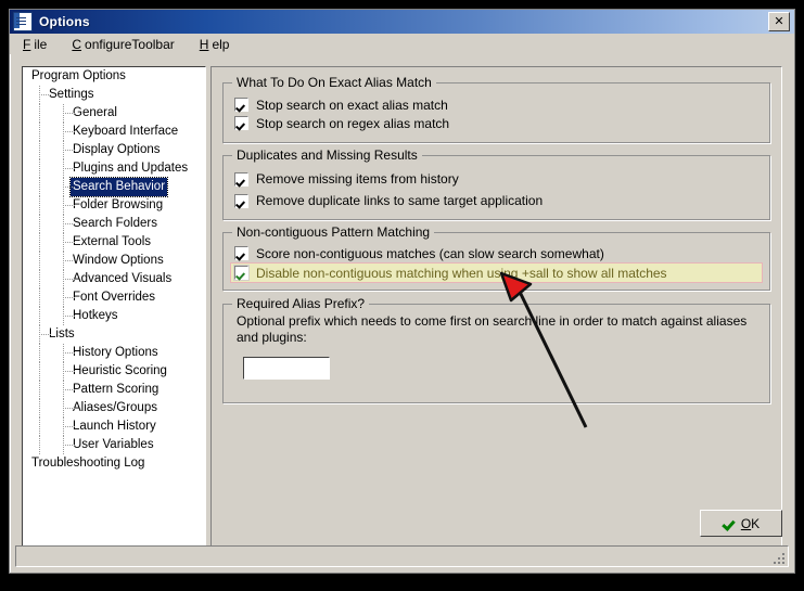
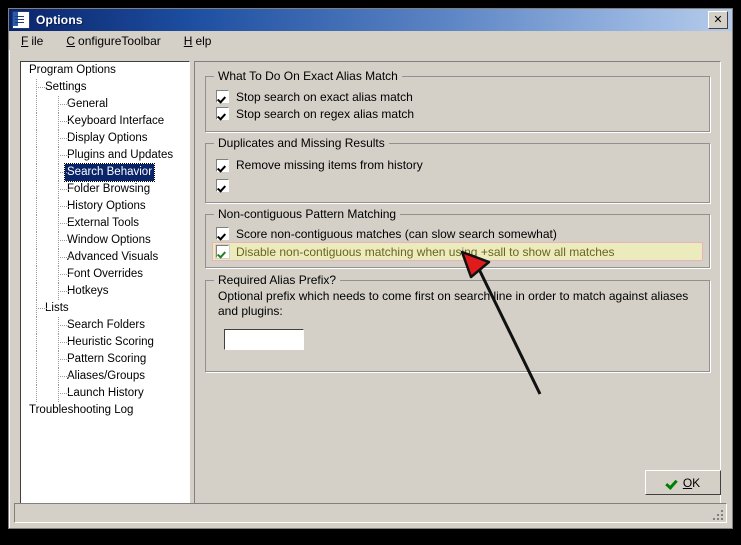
  Options
  ✕
  F ile
  C onfigureToolbar
  H elp
  Program Options
  Settings
  General
  Keyboard Interface
  Display Options
  Plugins and Updates
  Search Behavior
  Folder Browsing
- Search Folders
+ History Options
  External Tools
  Window Options
  Advanced Visuals
  Font Overrides
  Hotkeys
  Lists
- History Options
+ Search Folders
  Heuristic Scoring
  Pattern Scoring
  Aliases/Groups
  Launch History
- User Variables
  Troubleshooting Log
  What To Do On Exact Alias Match
  Stop search on exact alias match
  Stop search on regex alias match
  Duplicates and Missing Results
  Remove missing items from history
- Remove duplicate links to same target application
  Non-contiguous Pattern Matching
  Score non-contiguous matches (can slow search somewhat)
  Disable non-contiguous matching when usng +sall to show all matches
  Required Alias Prefix?
  Optional prefix which needs to come first on search line in order to match against aliases and plugins:
  OK
